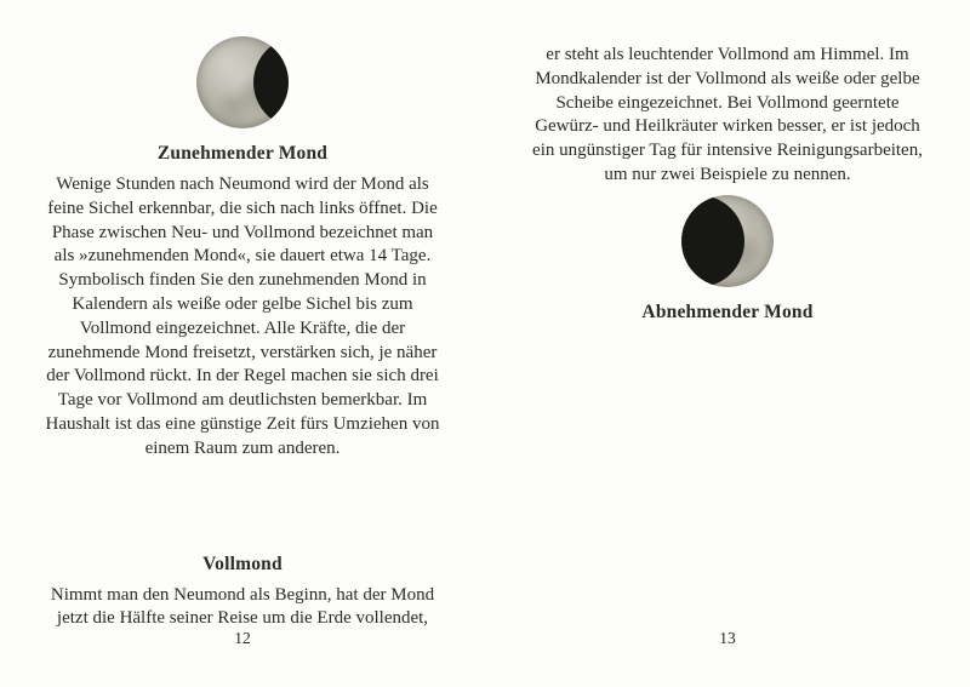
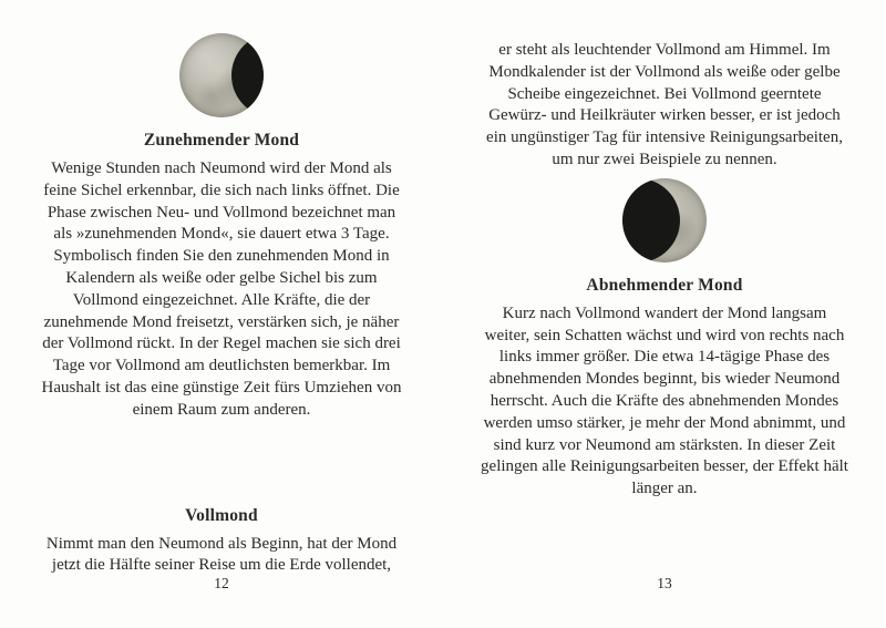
  Zunehmender Mond
- Wenige Stunden nach Neumond wird der Mond als feine Sichel erkennbar, die sich nach links öffnet. Die Phase zwischen Neu- und Vollmond bezeichnet man als »zunehmenden Mond«, sie dauert etwa 14 Tage. Symbolisch finden Sie den zunehmenden Mond in Kalendern als weiße oder gelbe Sichel bis zum Vollmond eingezeichnet. Alle Kräfte, die der zunehmende Mond freisetzt, verstärken sich, je näher der Vollmond rückt. In der Regel machen sie sich drei Tage vor Vollmond am deutlichsten bemerkbar. Im Haushalt ist das eine günstige Zeit fürs Umziehen von einem Raum zum anderen.
+ Wenige Stunden nach Neumond wird der Mond als feine Sichel erkennbar, die sich nach links öffnet. Die Phase zwischen Neu- und Vollmond bezeichnet man als »zunehmenden Mond«, sie dauert etwa 3 Tage. Symbolisch finden Sie den zunehmenden Mond in Kalendern als weiße oder gelbe Sichel bis zum Vollmond eingezeichnet. Alle Kräfte, die der zunehmende Mond freisetzt, verstärken sich, je näher der Vollmond rückt. In der Regel machen sie sich drei Tage vor Vollmond am deutlichsten bemerkbar. Im Haushalt ist das eine günstige Zeit fürs Umziehen von einem Raum zum anderen.
  Vollmond
  Nimmt man den Neumond als Beginn, hat der Mond jetzt die Hälfte seiner Reise um die Erde vollendet,
  12
  er steht als leuchtender Vollmond am Himmel. Im Mondkalender ist der Vollmond als weiße oder gelbe Scheibe eingezeichnet. Bei Vollmond geerntete Gewürz- und Heilkräuter wirken besser, er ist jedoch ein ungünstiger Tag für intensive Reinigungsarbeiten, um nur zwei Beispiele zu nennen.
  Abnehmender Mond
+ Kurz nach Vollmond wandert der Mond langsam weiter, sein Schatten wächst und wird von rechts nach links immer größer. Die etwa 14-tägige Phase des abnehmenden Mondes beginnt, bis wieder Neumond herrscht. Auch die Kräfte des abnehmenden Mondes werden umso stärker, je mehr der Mond abnimmt, und sind kurz vor Neumond am stärksten. In dieser Zeit gelingen alle Reinigungsarbeiten besser, der Effekt hält länger an.
  13
